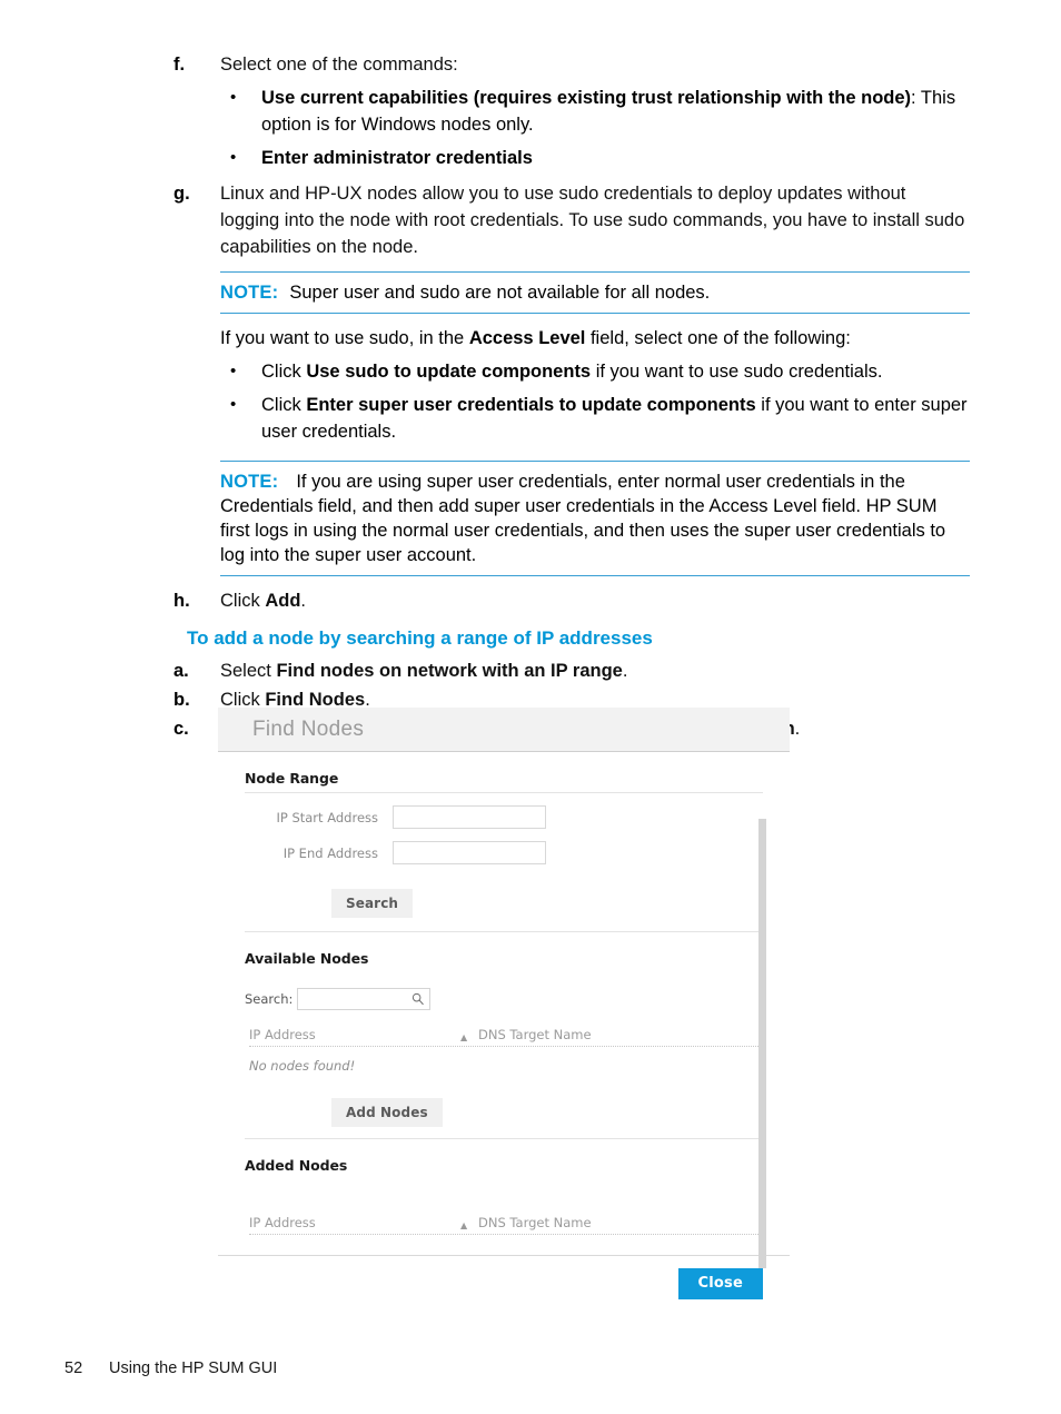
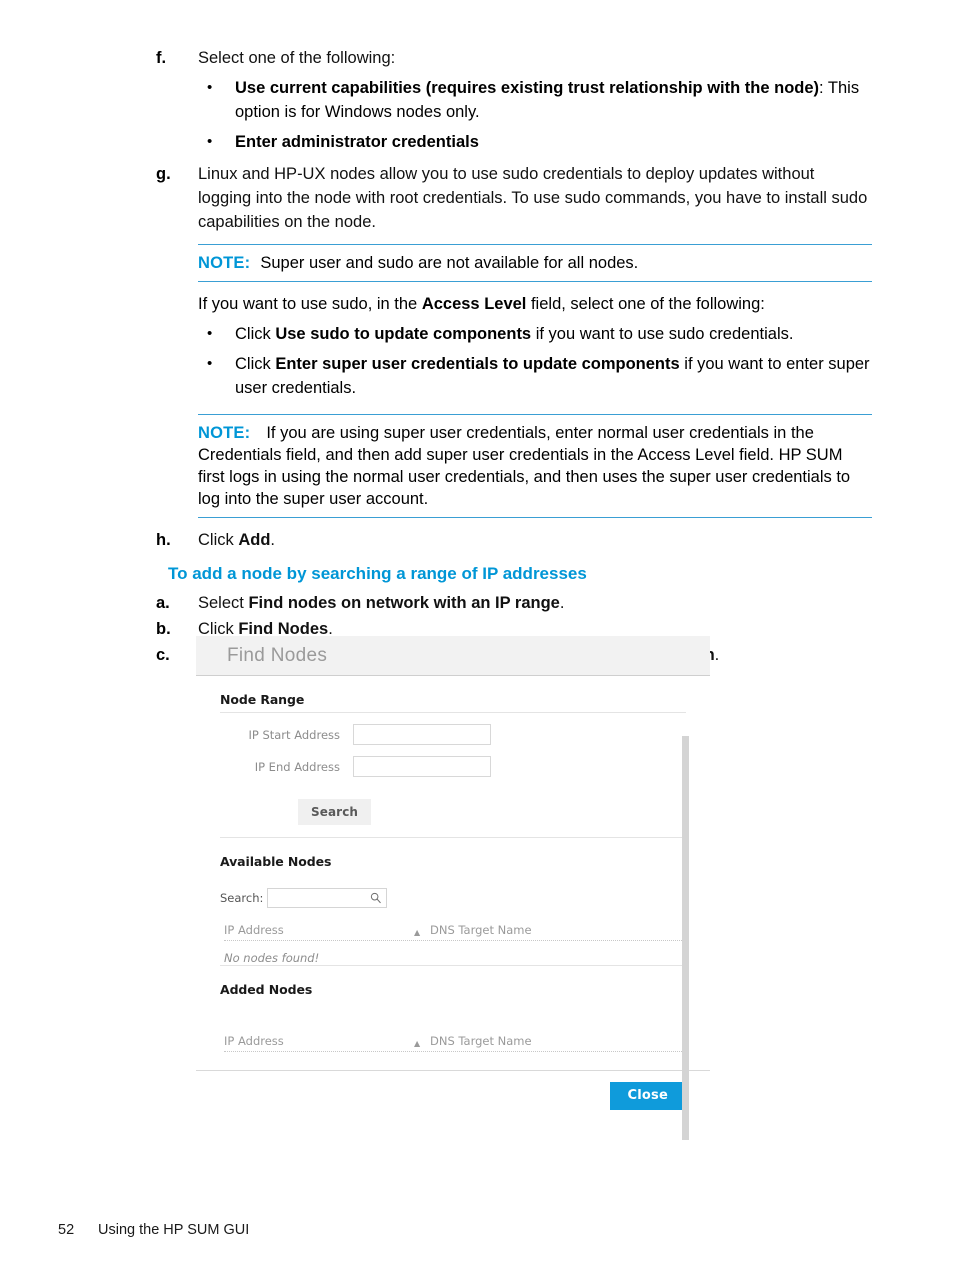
  f.
- Select one of the commands:
+ Select one of the following:
  •
  Use current capabilities (requires existing trust relationship with the node): This option is for Windows nodes only.
  •
  Enter administrator credentials
  g.
  Linux and HP-UX nodes allow you to use sudo credentials to deploy updates without logging into the node with root credentials. To use sudo commands, you have to install sudo capabilities on the node.
  NOTE: Super user and sudo are not available for all nodes.
  If you want to use sudo, in the Access Level field, select one of the following:
  •
  Click Use sudo to update components if you want to use sudo credentials.
  •
  Click Enter super user credentials to update components if you want to enter super user credentials.
  NOTE: If you are using super user credentials, enter normal user credentials in the Credentials field, and then add super user credentials in the Access Level field. HP SUM first logs in using the normal user credentials, and then uses the super user credentials to log into the super user account.
  h.
  Click Add.
  To add a node by searching a range of IP addresses
  a.
  Select Find nodes on network with an IP range.
  b.
  Click Find Nodes.
  c.
  Find Nodes
  Node Range
  IP Start Address
  IP End Address
  Search
  Available Nodes
  Search:
  IP Address
  ▲
  DNS Target Name
  No nodes found!
- Add Nodes
  Added Nodes
  IP Address
  ▲
  DNS Target Name
  Close
  52 Using the HP SUM GUI
